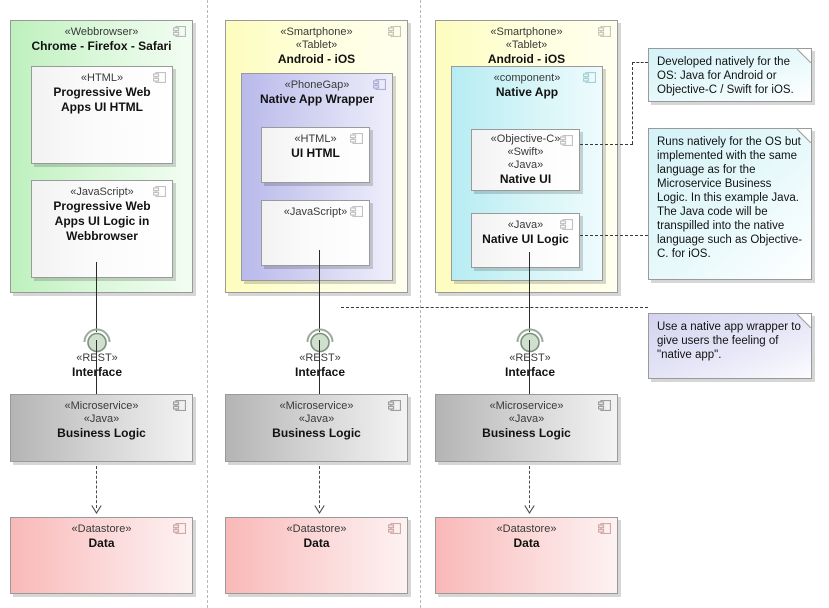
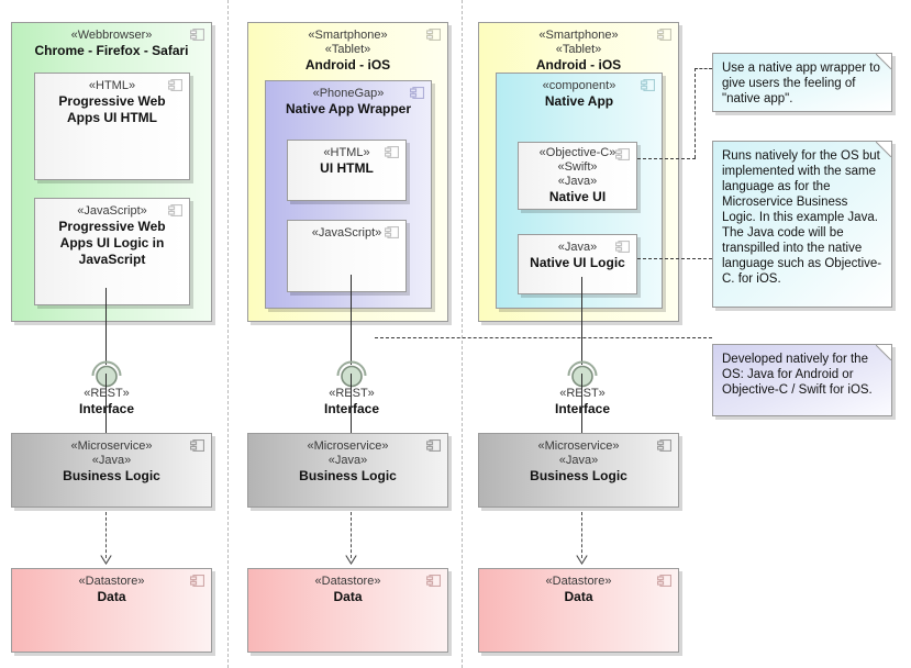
  «Webbrowser»
  Chrome - Firefox - Safari
  «HTML»
  Progressive Web Apps UI HTML
  «JavaScript»
- Progressive Web Apps UI Logic in Webbrowser
+ Progressive Web Apps UI Logic in JavaScript
  «Smartphone»
  «Tablet»
  Android - iOS
  «PhoneGap»
  Native App Wrapper
  «HTML»
  UI HTML
  «JavaScript»
  «Smartphone»
  «Tablet»
  Android - iOS
  «component»
  Native App
  «Objective-C»
  «Swift»
  «Java»
  Native UI
  «Java»
  Native UI Logic
  «REST»
  Interface
  «REST»
  Interface
  «REST»
  Interface
  «Microservice»
  «Java»
  Business Logic
  «Microservice»
  «Java»
  Business Logic
  «Microservice»
  «Java»
  Business Logic
  «Datastore»
  Data
  «Datastore»
  Data
  «Datastore»
  Data
- Developed natively for the OS: Java for Android or Objective-C / Swift for iOS.
+ Use a native app wrapper to give users the feeling of "native app".
  Runs natively for the OS but implemented with the same language as for the Microservice Business Logic. In this example Java. The Java code will be transpilled into the native language such as Objective-C. for iOS.
- Use a native app wrapper to give users the feeling of "native app".
+ Developed natively for the OS: Java for Android or Objective-C / Swift for iOS.
